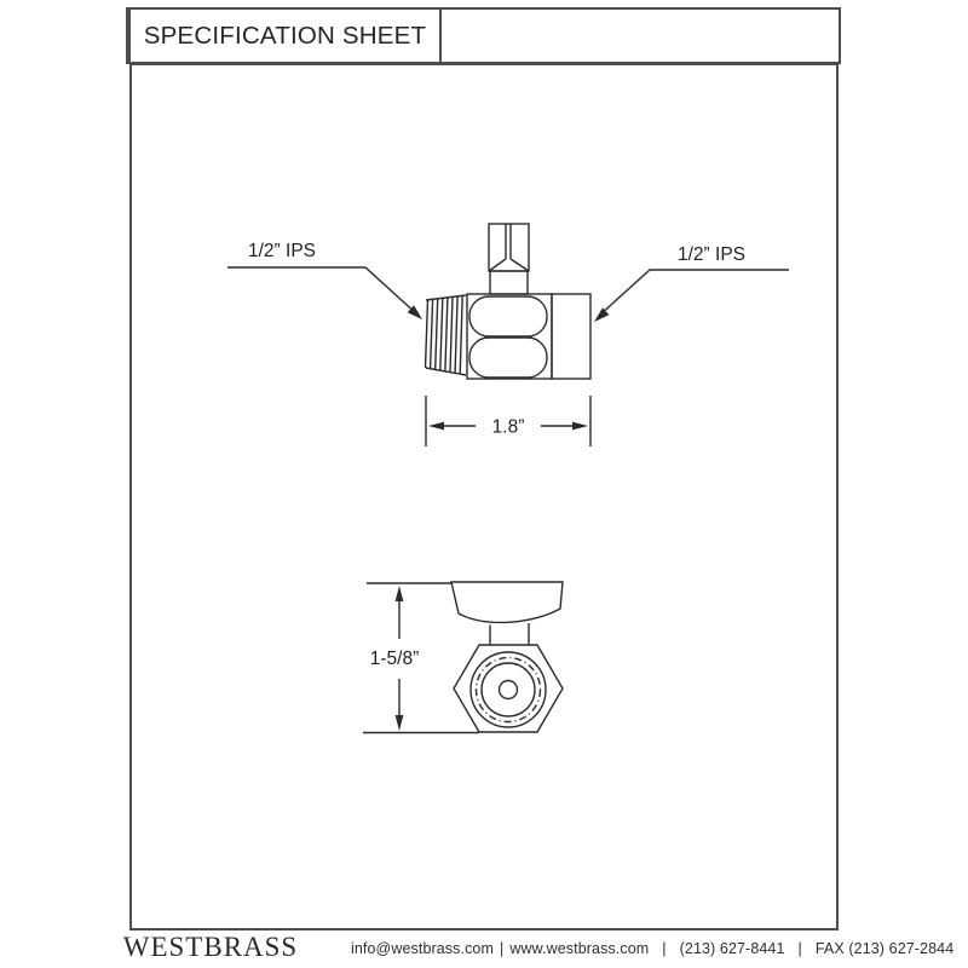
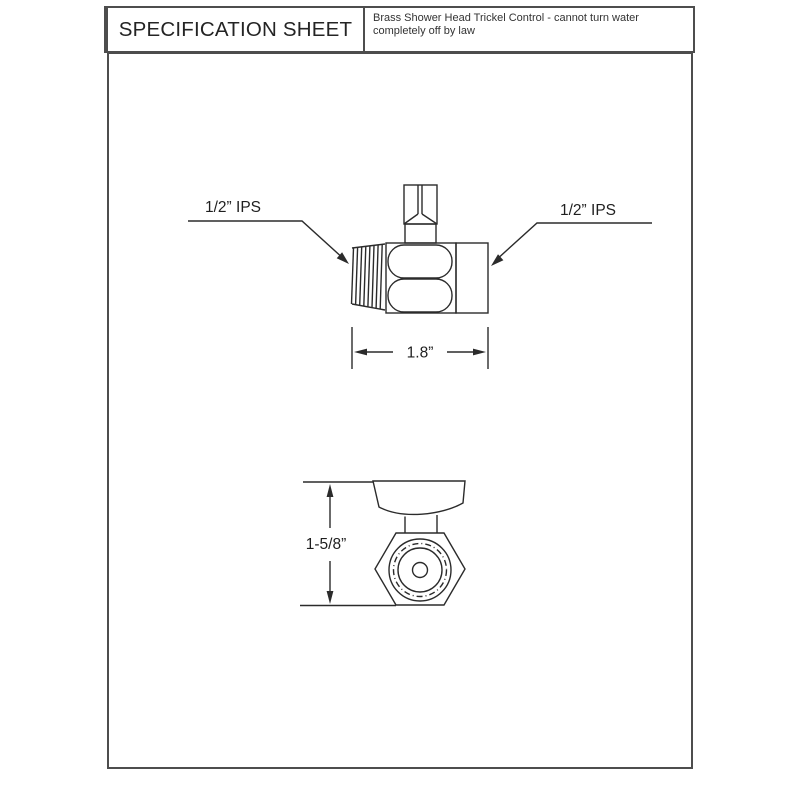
  SPECIFICATION SHEET
+ Brass Shower Head Trickel Control - cannot turn water completely off by law
  1/2” IPS
  1/2” IPS
  1.8”
  1-5/8”
- WESTBRASS
- info@westbrass.com | www.westbrass.com | (213) 627-8441 | FAX (213) 627-2844
